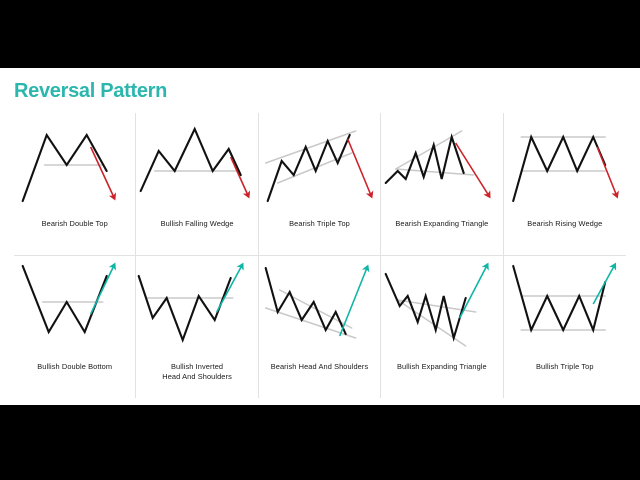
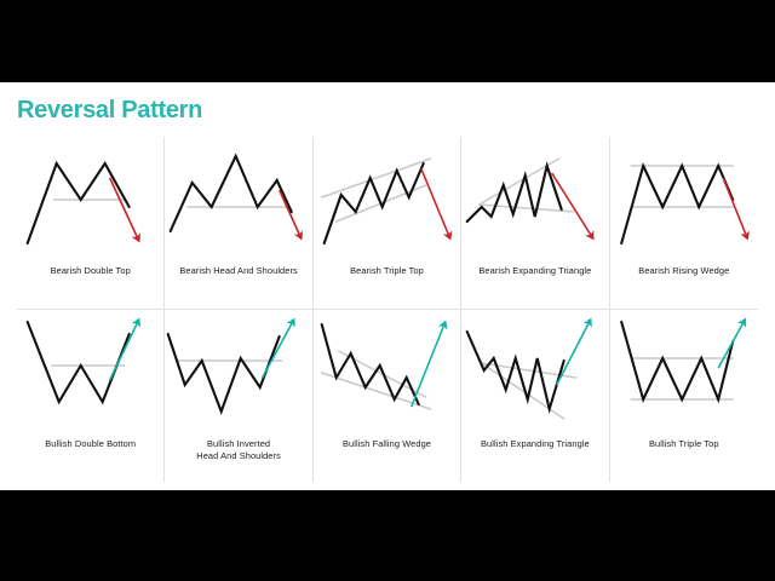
  Reversal Pattern
  Bearish Double Top
- Bullish Falling Wedge
+ Bearish Head And Shoulders
  Bearish Triple Top
  Bearish Expanding Triangle
  Bearish Rising Wedge
  Bullish Double Bottom
  Bullish Inverted
  Head And Shoulders
- Bearish Head And Shoulders
+ Bullish Falling Wedge
  Bullish Expanding Triangle
  Bullish Triple Top
